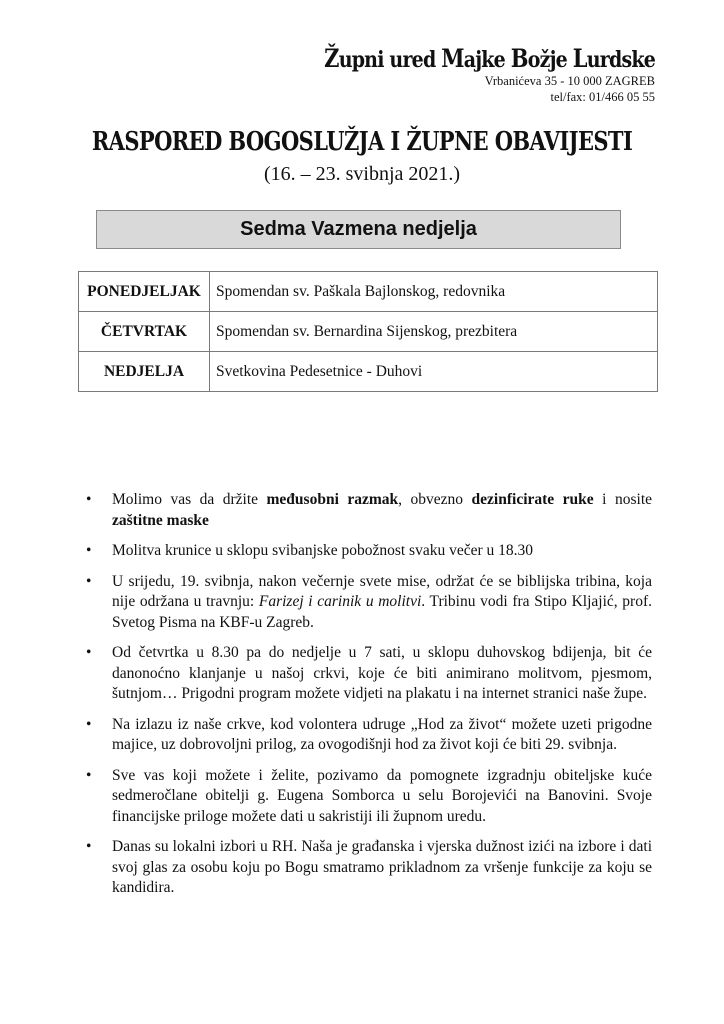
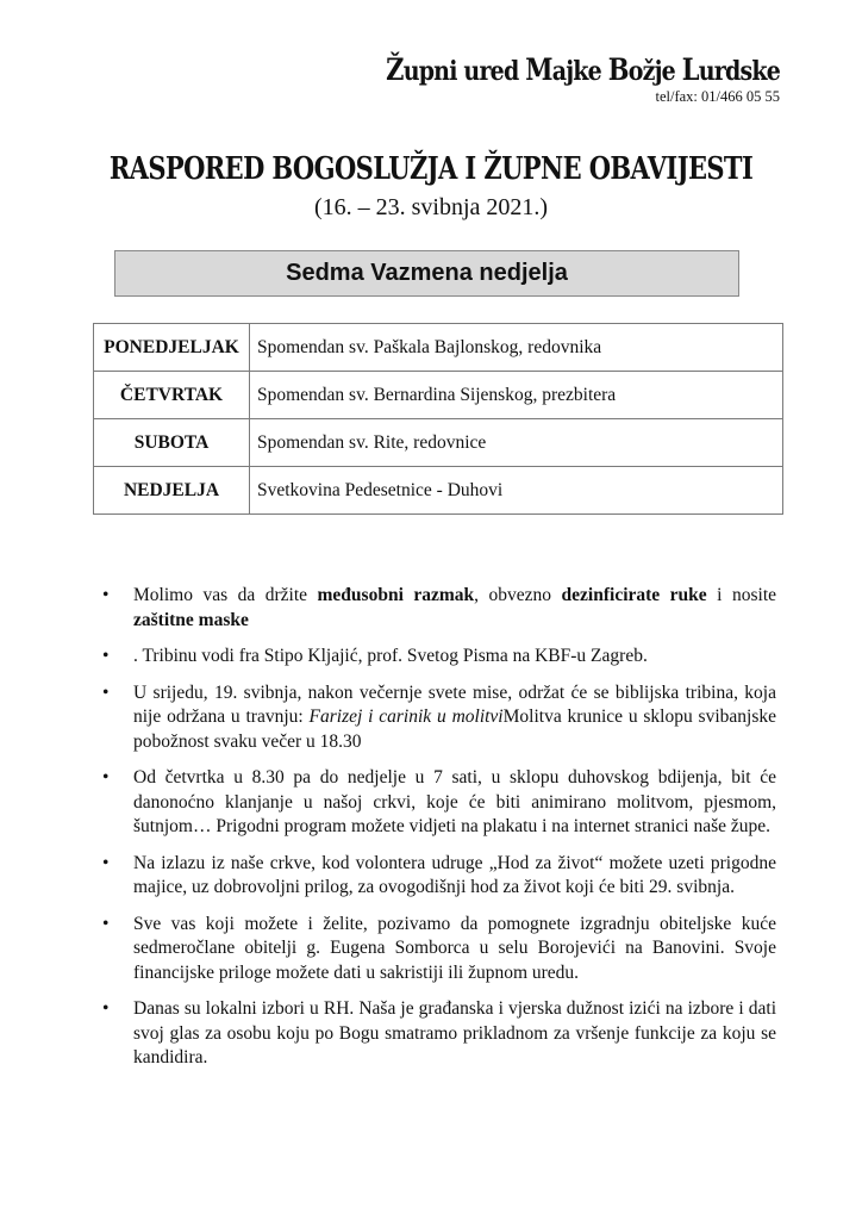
  Župni ured Majke Božje Lurdske
- Vrbanićeva 35 - 10 000 ZAGREB
  tel/fax: 01/466 05 55
  RASPORED BOGOSLUŽJA I ŽUPNE OBAVIJESTI
  (16. – 23. svibnja 2021.)
  Sedma Vazmena nedjelja
  PONEDJELJAK	Spomendan sv. Paškala Bajlonskog, redovnika
  ČETVRTAK	Spomendan sv. Bernardina Sijenskog, prezbitera
+ SUBOTA	Spomendan sv. Rite, redovnice
  NEDJELJA	Svetkovina Pedesetnice - Duhovi
  •
  Molimo vas da držite međusobni razmak, obvezno dezinficirate ruke i nosite zaštitne maske
  •
- Molitva krunice u sklopu svibanjske pobožnost svaku večer u 18.30
+ . Tribinu vodi fra Stipo Kljajić, prof. Svetog Pisma na KBF-u Zagreb.
  •
- U srijedu, 19. svibnja, nakon večernje svete mise, održat će se biblijska tribina, koja nije održana u travnju: Farizej i carinik u molitvi. Tribinu vodi fra Stipo Kljajić, prof. Svetog Pisma na KBF-u Zagreb.
+ U srijedu, 19. svibnja, nakon večernje svete mise, održat će se biblijska tribina, koja nije održana u travnju: Farizej i carinik u molitviMolitva krunice u sklopu svibanjske pobožnost svaku večer u 18.30
  •
  Od četvrtka u 8.30 pa do nedjelje u 7 sati, u sklopu duhovskog bdijenja, bit će danonoćno klanjanje u našoj crkvi, koje će biti animirano molitvom, pjesmom, šutnjom… Prigodni program možete vidjeti na plakatu i na internet stranici naše župe.
  •
  Na izlazu iz naše crkve, kod volontera udruge „Hod za život“ možete uzeti prigodne majice, uz dobrovoljni prilog, za ovogodišnji hod za život koji će biti 29. svibnja.
  •
  Sve vas koji možete i želite, pozivamo da pomognete izgradnju obiteljske kuće sedmeročlane obitelji g. Eugena Somborca u selu Borojevići na Banovini. Svoje financijske priloge možete dati u sakristiji ili župnom uredu.
  •
  Danas su lokalni izbori u RH. Naša je građanska i vjerska dužnost izići na izbore i dati svoj glas za osobu koju po Bogu smatramo prikladnom za vršenje funkcije za koju se kandidira.
